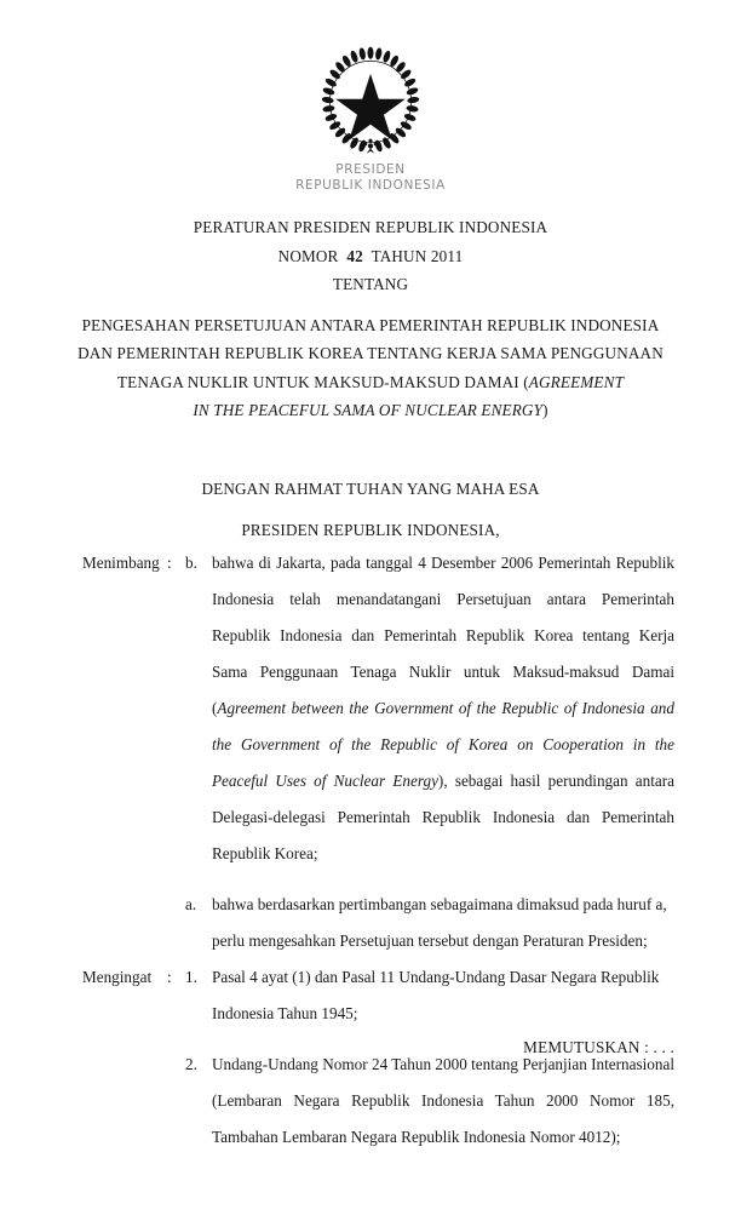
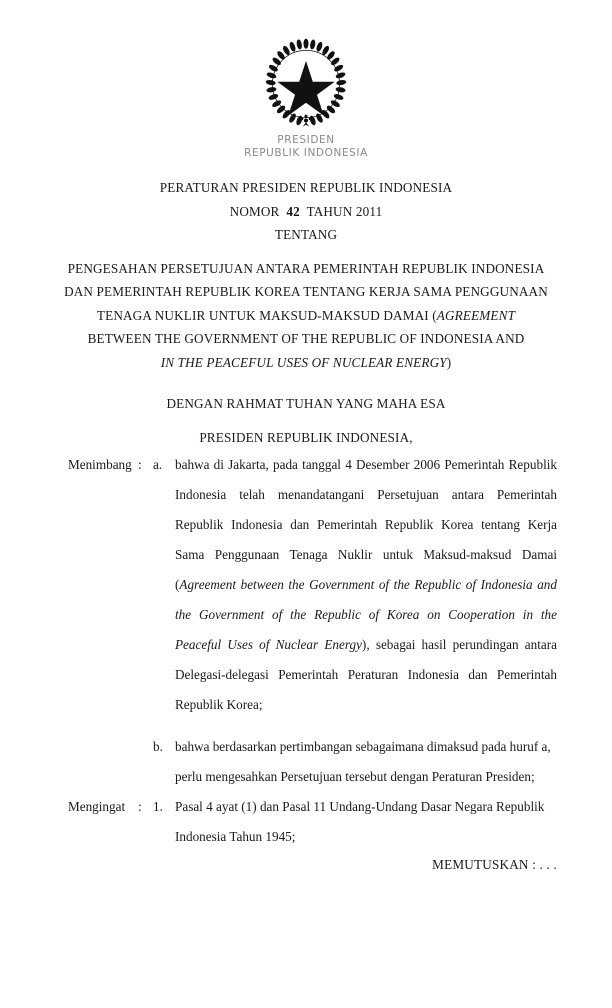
  PRESIDEN
  REPUBLIK INDONESIA
  PERATURAN PRESIDEN REPUBLIK INDONESIA
  NOMOR 42 TAHUN 2011
  TENTANG
  PENGESAHAN PERSETUJUAN ANTARA PEMERINTAH REPUBLIK INDONESIA
  DAN PEMERINTAH REPUBLIK KOREA TENTANG KERJA SAMA PENGGUNAAN
  TENAGA NUKLIR UNTUK MAKSUD-MAKSUD DAMAI (AGREEMENT
+ BETWEEN THE GOVERNMENT OF THE REPUBLIC OF INDONESIA AND
- IN THE PEACEFUL SAMA OF NUCLEAR ENERGY)
+ IN THE PEACEFUL USES OF NUCLEAR ENERGY)
  DENGAN RAHMAT TUHAN YANG MAHA ESA
  PRESIDEN REPUBLIK INDONESIA,
  Menimbang
  :
- b.
+ a.
- bahwa di Jakarta, pada tanggal 4 Desember 2006 Pemerintah Republik Indonesia telah menandatangani Persetujuan antara Pemerintah Republik Indonesia dan Pemerintah Republik Korea tentang Kerja Sama Penggunaan Tenaga Nuklir untuk Maksud-maksud Damai (Agreement between the Government of the Republic of Indonesia and the Government of the Republic of Korea on Cooperation in the Peaceful Uses of Nuclear Energy), sebagai hasil perundingan antara Delegasi-delegasi Pemerintah Republik Indonesia dan Pemerintah Republik Korea;
+ bahwa di Jakarta, pada tanggal 4 Desember 2006 Pemerintah Republik Indonesia telah menandatangani Persetujuan antara Pemerintah Republik Indonesia dan Pemerintah Republik Korea tentang Kerja Sama Penggunaan Tenaga Nuklir untuk Maksud-maksud Damai (Agreement between the Government of the Republic of Indonesia and the Government of the Republic of Korea on Cooperation in the Peaceful Uses of Nuclear Energy), sebagai hasil perundingan antara Delegasi-delegasi Pemerintah Peraturan Indonesia dan Pemerintah Republik Korea;
- a.
+ b.
  bahwa berdasarkan pertimbangan sebagaimana dimaksud pada huruf a, perlu mengesahkan Persetujuan tersebut dengan Peraturan Presiden;
  Mengingat
  :
  1.
  Pasal 4 ayat (1) dan Pasal 11 Undang-Undang Dasar Negara Republik Indonesia Tahun 1945;
- 2.
- Undang-Undang Nomor 24 Tahun 2000 tentang Perjanjian Internasional (Lembaran Negara Republik Indonesia Tahun 2000 Nomor 185, Tambahan Lembaran Negara Republik Indonesia Nomor 4012);
  MEMUTUSKAN : . . .
